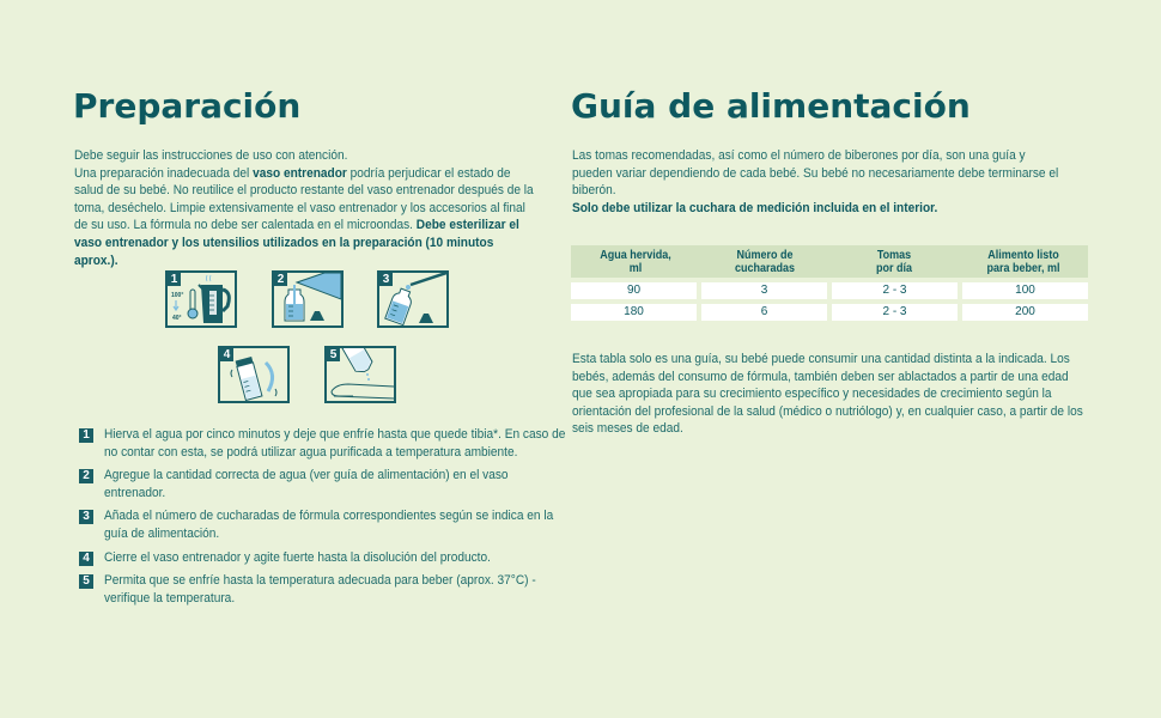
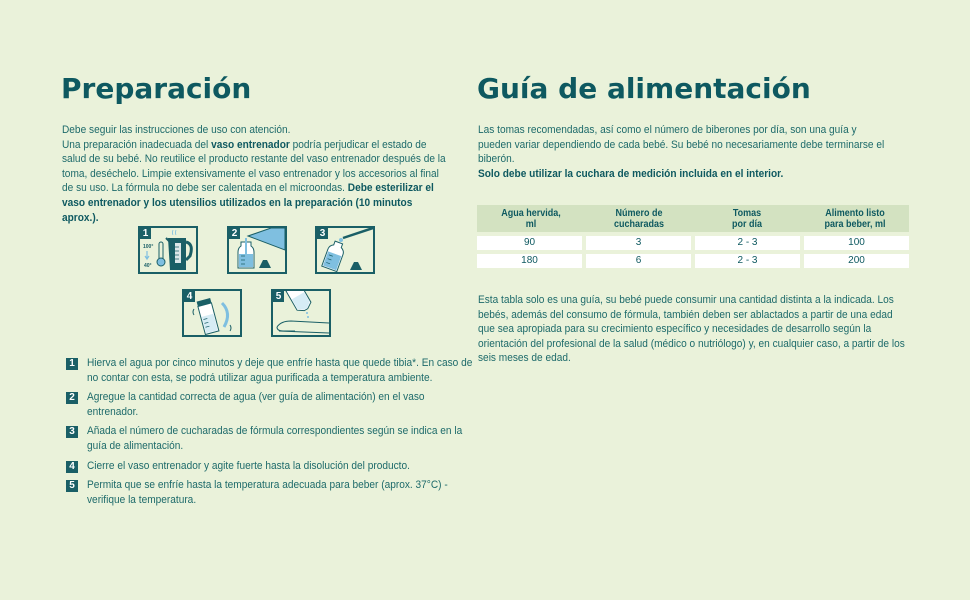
  Preparación
  Debe seguir las instrucciones de uso con atención.
  Una preparación inadecuada del vaso entrenador podría perjudicar el estado de salud de su bebé. No reutilice el producto restante del vaso entrenador después de la toma, deséchelo. Limpie extensivamente el vaso entrenador y los accesorios al final de su uso. La fórmula no debe ser calentada en el microondas. Debe esterilizar el vaso entrenador y los utensilios utilizados en la preparación (10 minutos aprox.).
  1
  2
  3
  4
  5
  1
  Hierva el agua por cinco minutos y deje que enfríe hasta que quede tibia*. En caso de no contar con esta, se podrá utilizar agua purificada a temperatura ambiente.
  2
  Agregue la cantidad correcta de agua (ver guía de alimentación) en el vaso entrenador.
  3
  Añada el número de cucharadas de fórmula correspondientes según se indica en la guía de alimentación.
  4
  Cierre el vaso entrenador y agite fuerte hasta la disolución del producto.
  5
  Permita que se enfríe hasta la temperatura adecuada para beber (aprox. 37°C) - verifique la temperatura.
  Guía de alimentación
  Las tomas recomendadas, así como el número de biberones por día, son una guía y pueden variar dependiendo de cada bebé. Su bebé no necesariamente debe terminarse el biberón.
  Solo debe utilizar la cuchara de medición incluida en el interior.
  Agua hervida,
  ml
  Número de
  cucharadas
  Tomas
  por día
  Alimento listo
  para beber, ml
  90
  3
  2 - 3
  100
  180
  6
  2 - 3
  200
- Esta tabla solo es una guía, su bebé puede consumir una cantidad distinta a la indicada. Los bebés, además del consumo de fórmula, también deben ser ablactados a partir de una edad que sea apropiada para su crecimiento específico y necesidades de crecimiento según la orientación del profesional de la salud (médico o nutriólogo) y, en cualquier caso, a partir de los seis meses de edad.
+ Esta tabla solo es una guía, su bebé puede consumir una cantidad distinta a la indicada. Los bebés, además del consumo de fórmula, también deben ser ablactados a partir de una edad que sea apropiada para su crecimiento específico y necesidades de desarrollo según la orientación del profesional de la salud (médico o nutriólogo) y, en cualquier caso, a partir de los seis meses de edad.
